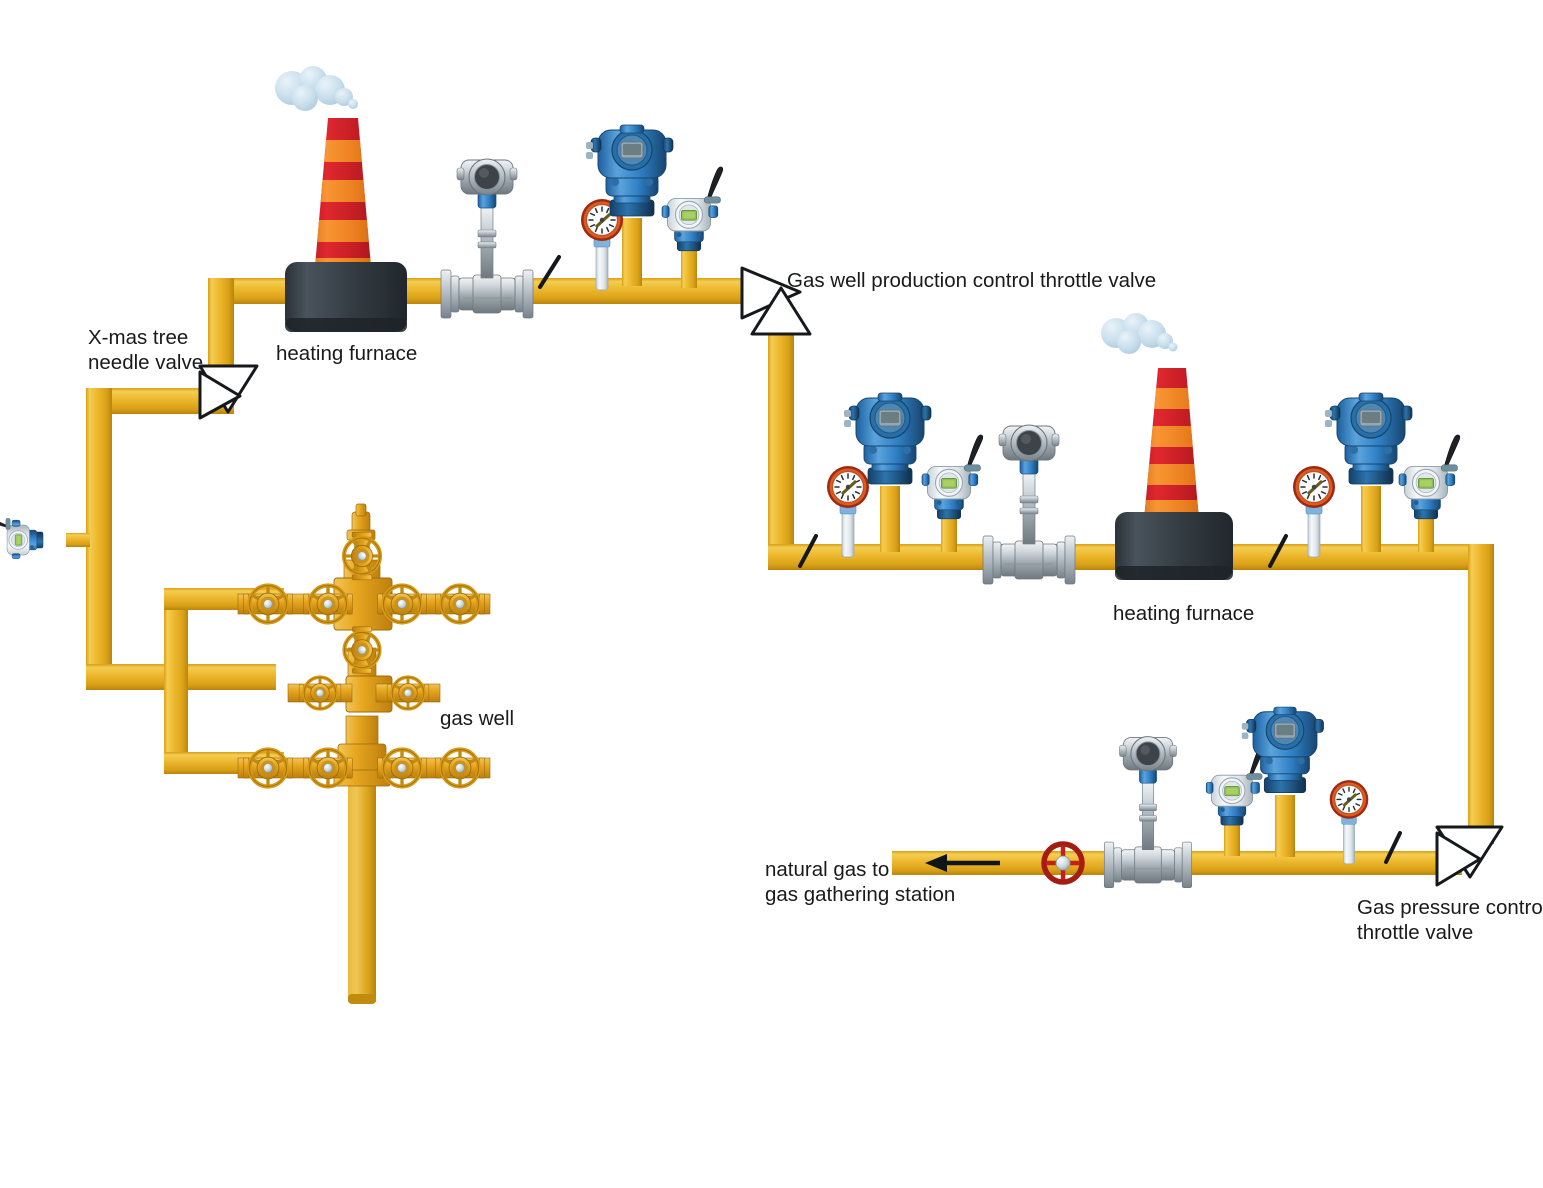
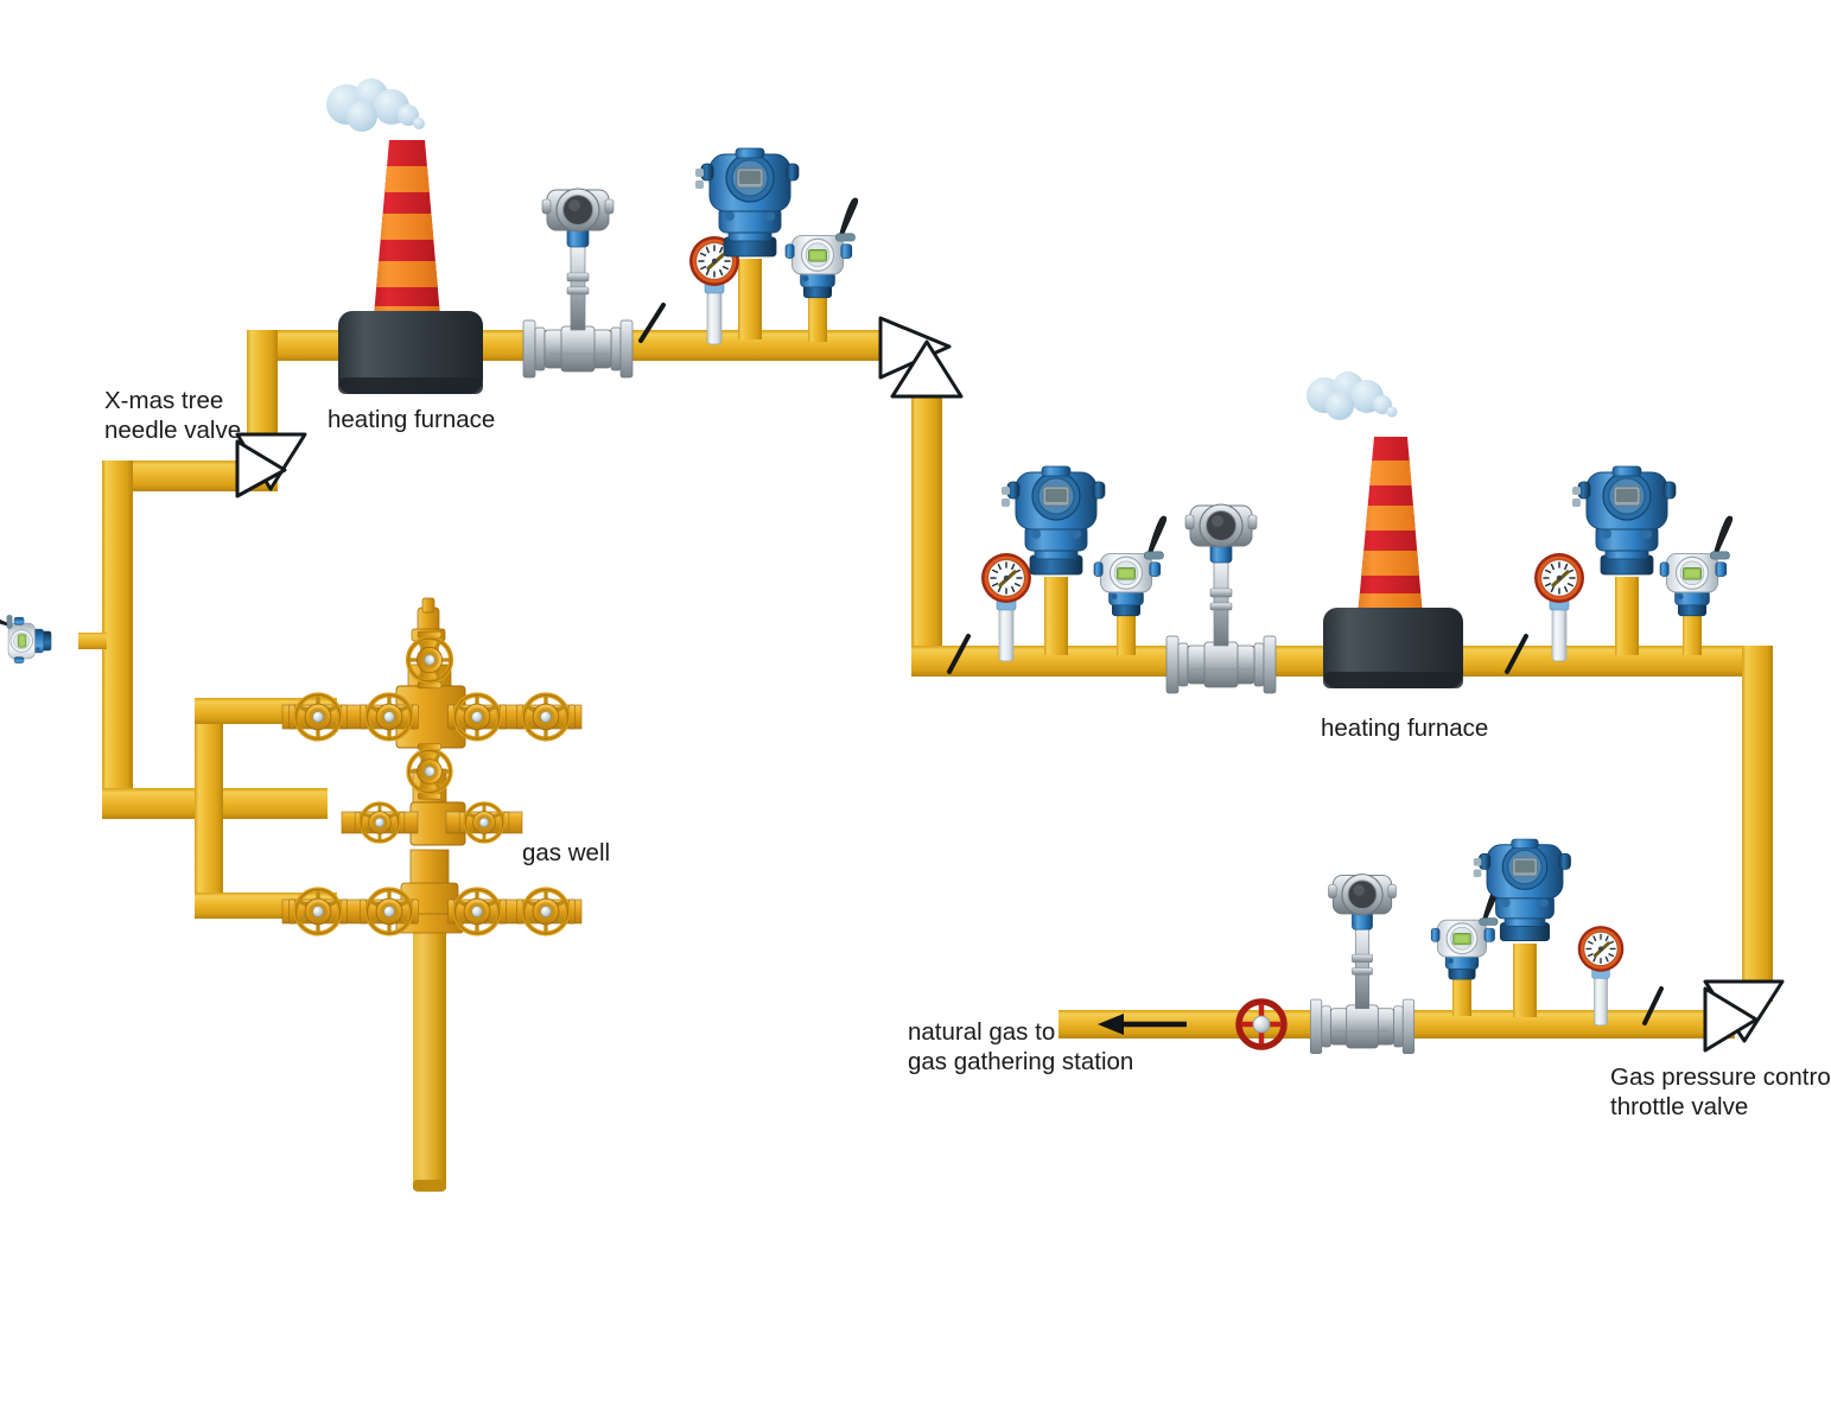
  X-mas tree
  needle valve
  heating furnace
- Gas well production control throttle valve
  gas well
  heating furnace
  natural gas to
  gas gathering station
  Gas pressure contro
  throttle valve
